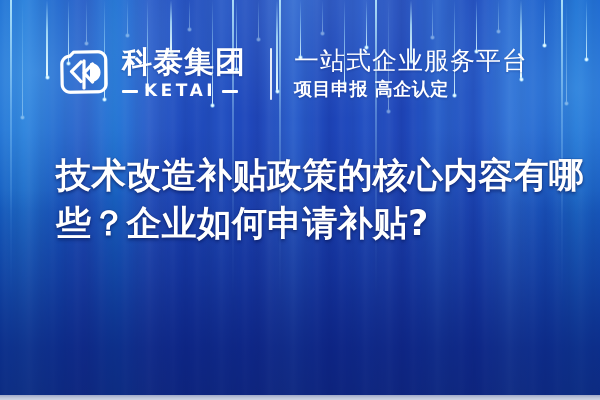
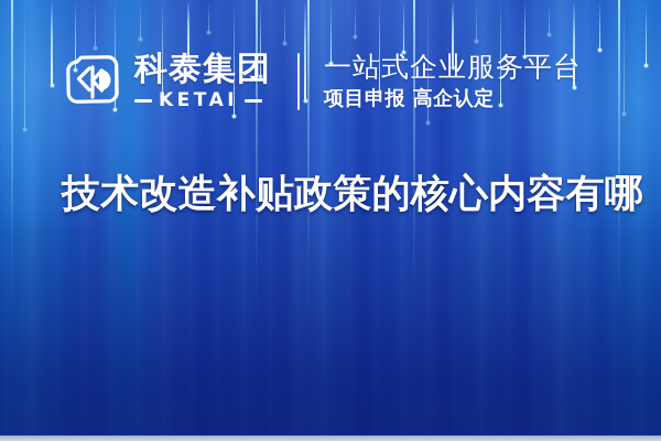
  科泰集团
  KETAI
  一站式企业服务平台
  项目申报 高企认定
  技术改造补贴政策的核心内容有哪
- 些？企业如何申请补贴?
